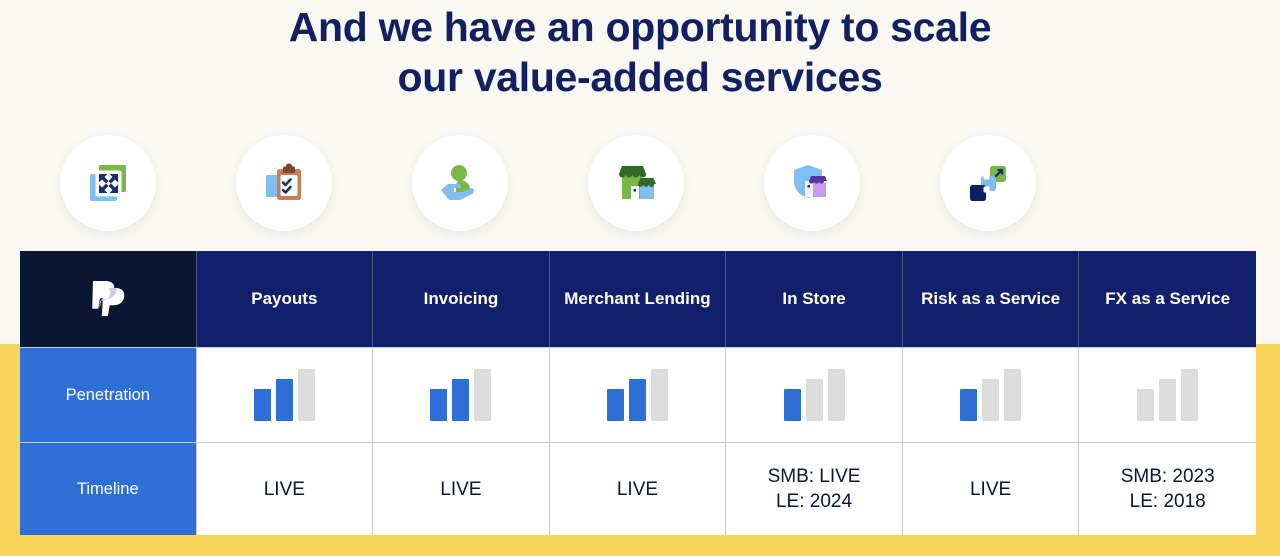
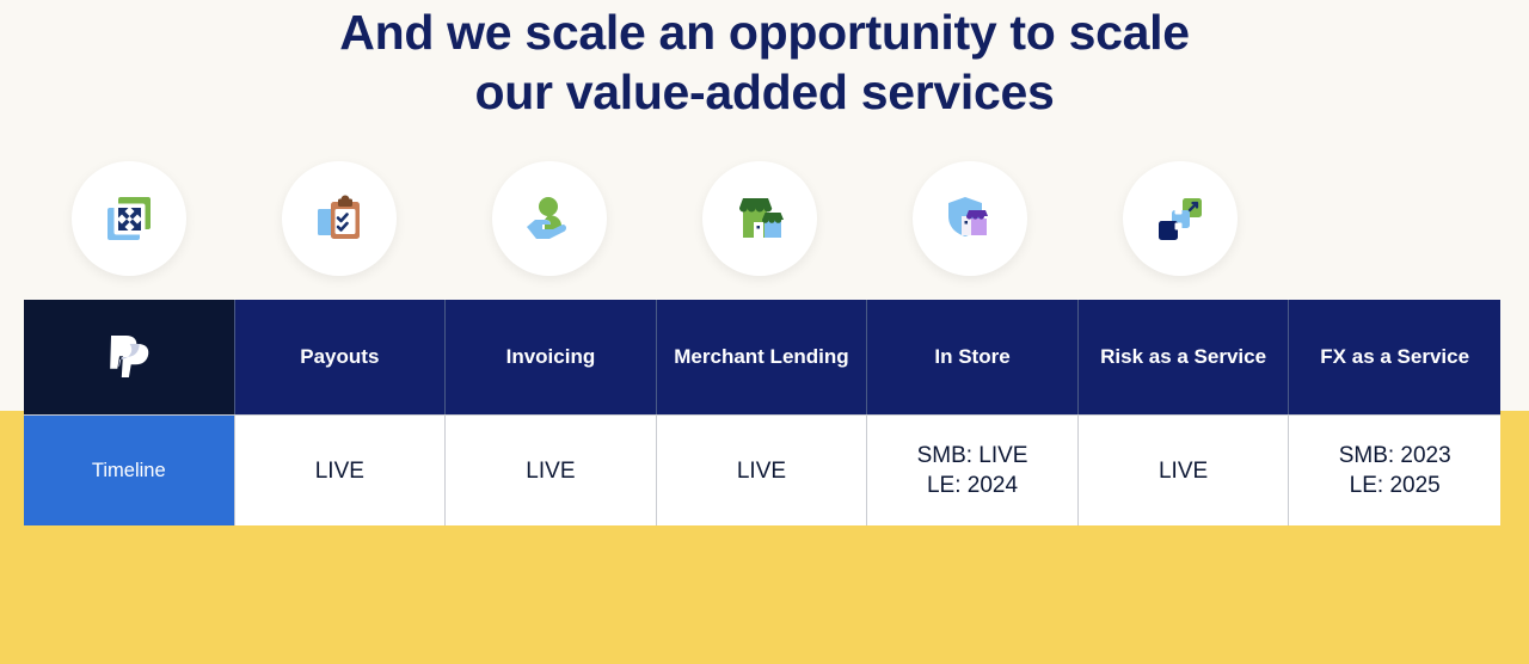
- And we have an opportunity to scale
+ And we scale an opportunity to scale
  our value-added services
  	Payouts	Invoicing	Merchant Lending	In Store	Risk as a Service	FX as a Service
- Penetration
- Timeline	LIVE	LIVE	LIVE	SMB: LIVE LE: 2024	LIVE	SMB: 2023 LE: 2018
+ Timeline	LIVE	LIVE	LIVE	SMB: LIVE LE: 2024	LIVE	SMB: 2023 LE: 2025
